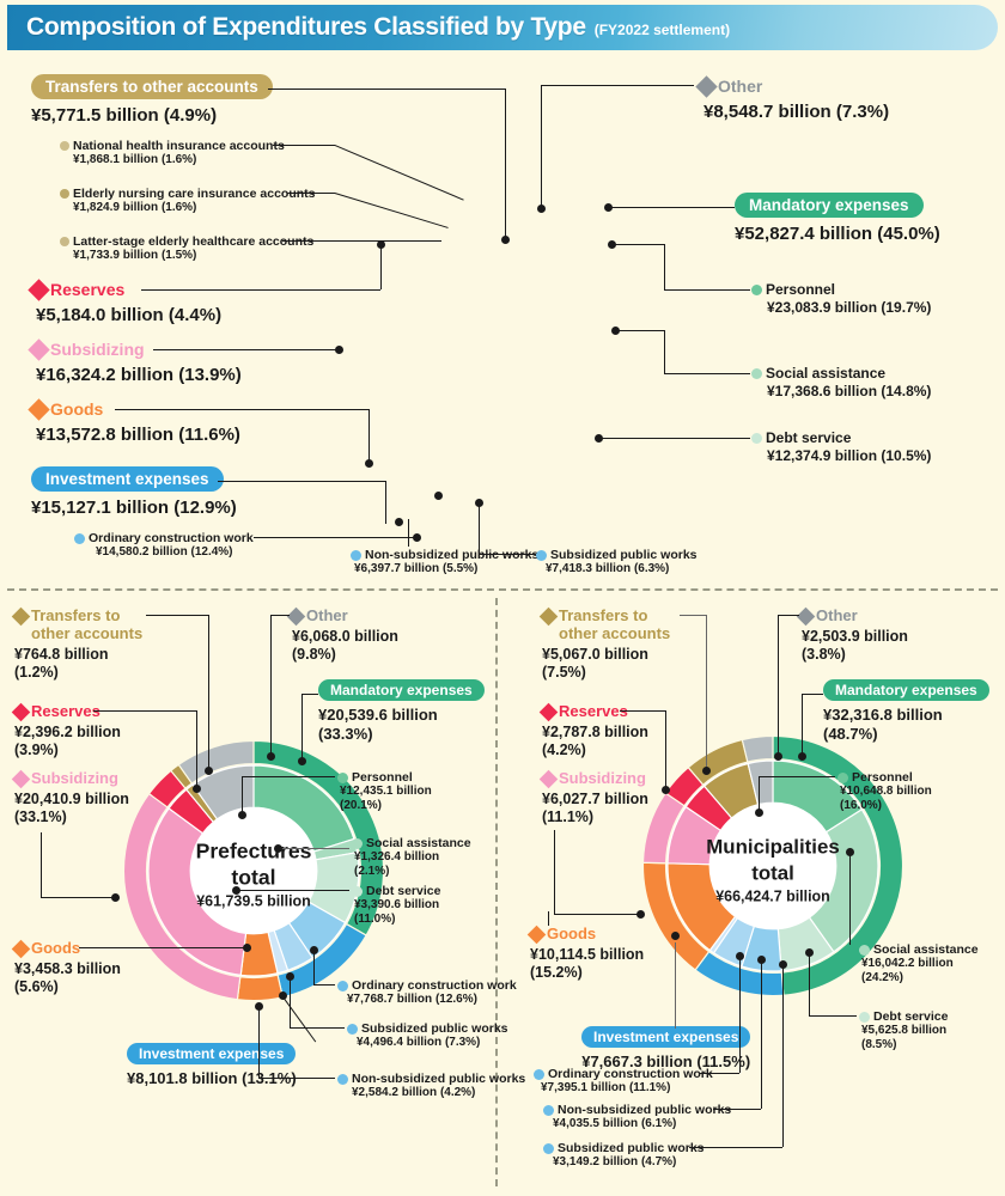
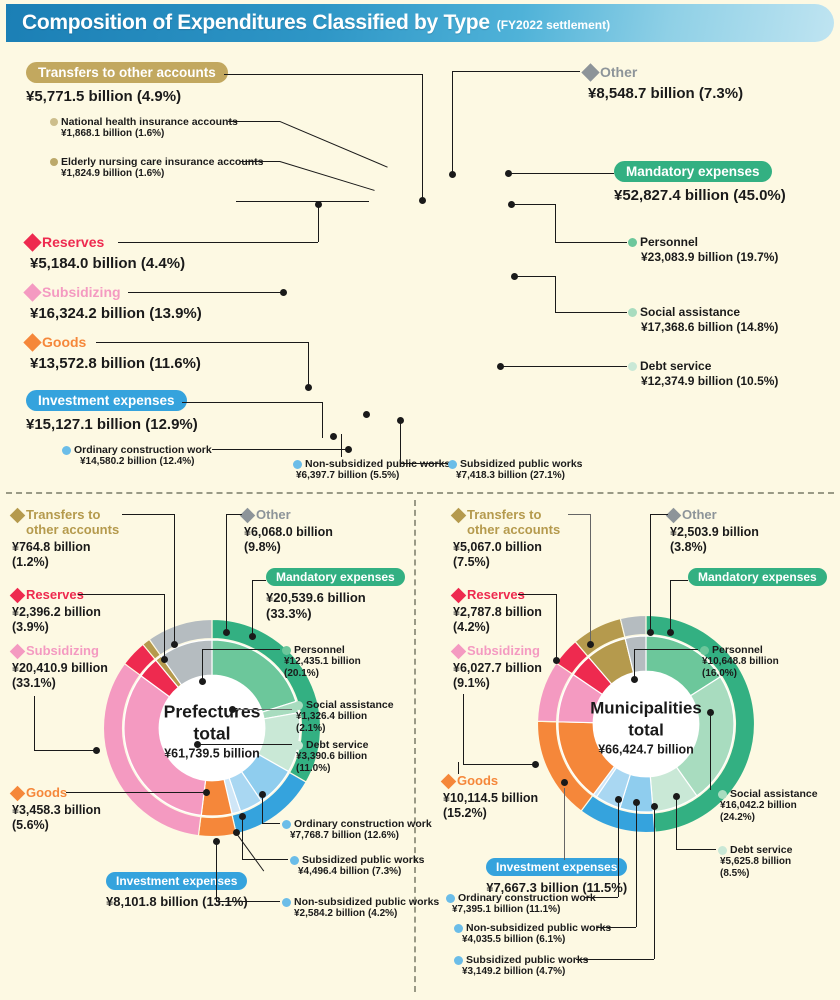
  Composition of Expenditures Classified by Type
  (FY2022 settlement)
  Transfers to other accounts
  ¥5,771.5 billion (4.9%)
  National health insurance accounts
  ¥1,868.1 billion (1.6%)
  Elderly nursing care insurance accounts
  ¥1,824.9 billion (1.6%)
- Latter-stage elderly healthcare accounts
- ¥1,733.9 billion (1.5%)
  Reserves
  ¥5,184.0 billion (4.4%)
  Subsidizing
  ¥16,324.2 billion (13.9%)
  Goods
  ¥13,572.8 billion (11.6%)
  Investment expenses
  ¥15,127.1 billion (12.9%)
  Ordinary construction work
  ¥14,580.2 billion (12.4%)
  Non-subsidized public work
  ¥6,397.7 billion (5.5%)
  Subsidized public works
- ¥7,418.3 billion (6.3%)
+ ¥7,418.3 billion (27.1%)
  Other
  ¥8,548.7 billion (7.3%)
  Mandatory expenses
  ¥52,827.4 billion (45.0%)
  Personnel
  ¥23,083.9 billion (19.7%)
  Social assistance
  ¥17,368.6 billion (14.8%)
  Debt service
  ¥12,374.9 billion (10.5%)
  Prefectures
  total
  ¥61,739.5 billion
  Transfers to other accounts
  ¥764.8 billion
  (1.2%)
  Reserve
  ¥2,396.2 billion
  (3.9%)
  Subsidizing
  ¥20,410.9 billion
  (33.1%)
  Goods
  ¥3,458.3 billion
  (5.6%)
  Investment expenses
  ¥8,101.8 billion (1
  Other
  ¥6,068.0 billion
  (9.8%)
  Mandatory expenses
  ¥20,539.6 billion
  (33.3%)
  Personnel
  ¥12,435.1 billion
  (20.1%)
  Social assistance
  ¥1,326.4 billion
  (2.1%)
  Debt service
  ¥3,390.6 billion
  (11.0%)
  Ordinary construction work
  ¥7,768.7 billion (12.6%)
  Subsidized public works
  ¥4,496.4 billion (7.3%)
  Non-subsidized public works
  ¥2,584.2 billion (4.2%)
  Municipalities
  total
  ¥66,424.7 billion
  Transfers to other accounts
  ¥5,067.0 billion
  (7.5%)
  Reserve
  ¥2,787.8 billion
  (4.2%)
  Subsidizing
  ¥6,027.7 billion
- (11.1%)
+ (9.1%)
  Goods
  ¥10,114.5 billion
  (15.2%)
  Investment expenses
  ¥7,667.3 billion (11.5)
  Other
  ¥2,503.9 billion
  (3.8%)
  Mandatory expenses
- ¥32,316.8 billion
- (48.7%)
  Personnel
  ¥10,648.8 billion
  (16.0%)
  Social assistance
  ¥16,042.2 billion
  (24.2%)
  Debt service
  ¥5,625.8 billion
  (8.5%)
  Ordinary construction work
  ¥7,395.1 billion (11.1%)
  Non-subsidized public works
  ¥4,035.5 billion (6.1%)
  Subsidized public works
  ¥3,149.2 billion (4.7%)
